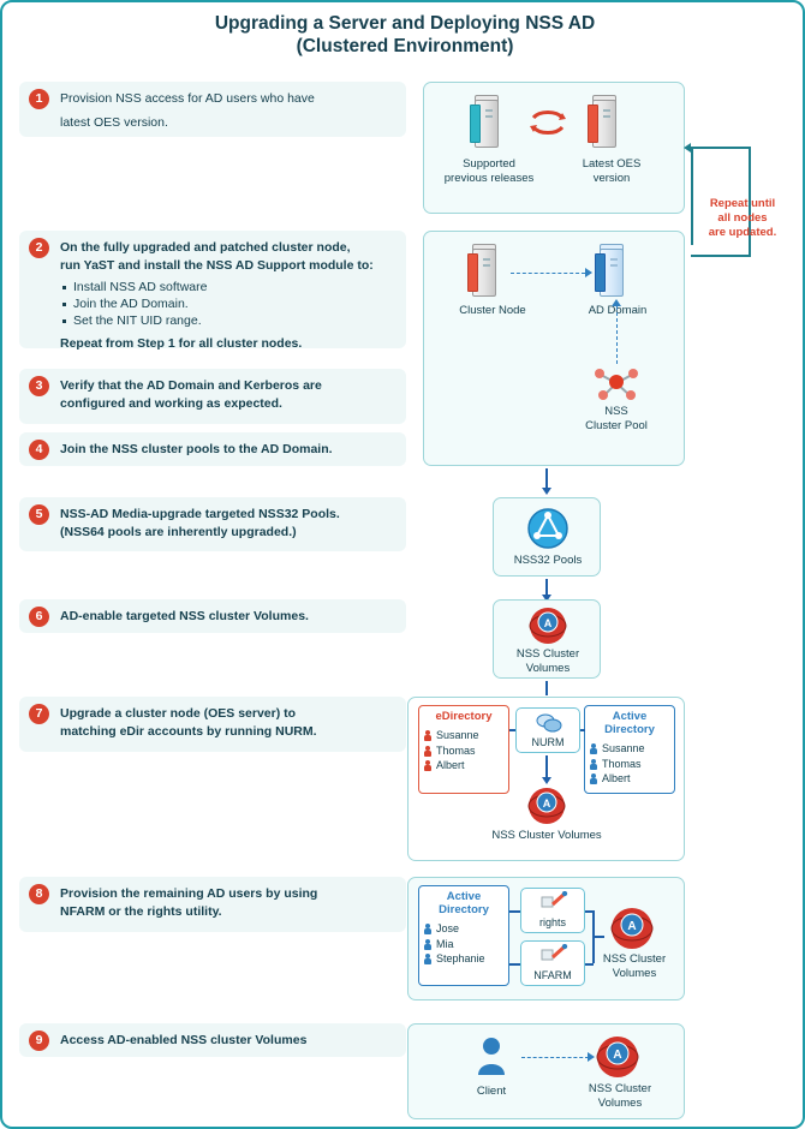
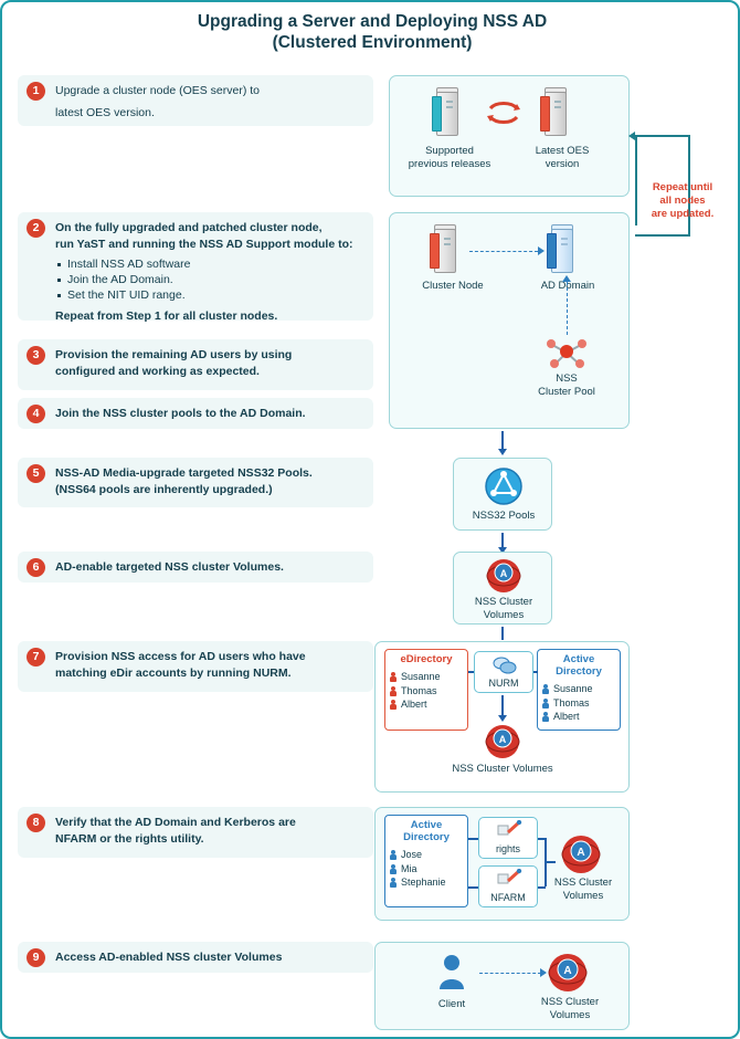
  Upgrading a Server and Deploying NSS AD
  (Clustered Environment)
  1
- Provision NSS access for AD users who have
+ Upgrade a cluster node (OES server) to
  latest OES version.
  2
  On the fully upgraded and patched cluster node,
- run YaST and install the NSS AD Support module to:
+ run YaST and running the NSS AD Support module to:
  Install NSS AD software
  Join the AD Domain.
  Set the NIT UID range.
  Repeat from Step 1 for all cluster nodes.
  3
- Verify that the AD Domain and Kerberos are
+ Provision the remaining AD users by using
  configured and working as expected.
  4
  Join the NSS cluster pools to the AD Domain.
  5
  NSS-AD Media-upgrade targeted NSS32 Pools.
  (NSS64 pools are inherently upgraded.)
  6
  AD-enable targeted NSS cluster Volumes.
  7
- Upgrade a cluster node (OES server) to
+ Provision NSS access for AD users who have
  matching eDir accounts by running NURM.
  8
- Provision the remaining AD users by using
+ Verify that the AD Domain and Kerberos are
  NFARM or the rights utility.
  9
  Access AD-enabled NSS cluster Volumes
  Supported
  previous releases
  Latest OES
  version
  Repeat until
  all nodes
  are updated.
  Cluster Node
  AD Domain
  NSS
  Cluster Pool
  NSS32 Pools
  A
  NSS Cluster
  Volumes
  eDirectory
  Susanne
  Thomas
  Albert
  Active
  Directory
  Susanne
  Thomas
  Albert
  NURM
  A
  NSS Cluster Volumes
  Active
  Directory
  Jose
  Mia
  Stephanie
  rights
  NFARM
  A
  NSS Cluster
  Volumes
  Client
  A
  NSS Cluster
  Volumes
